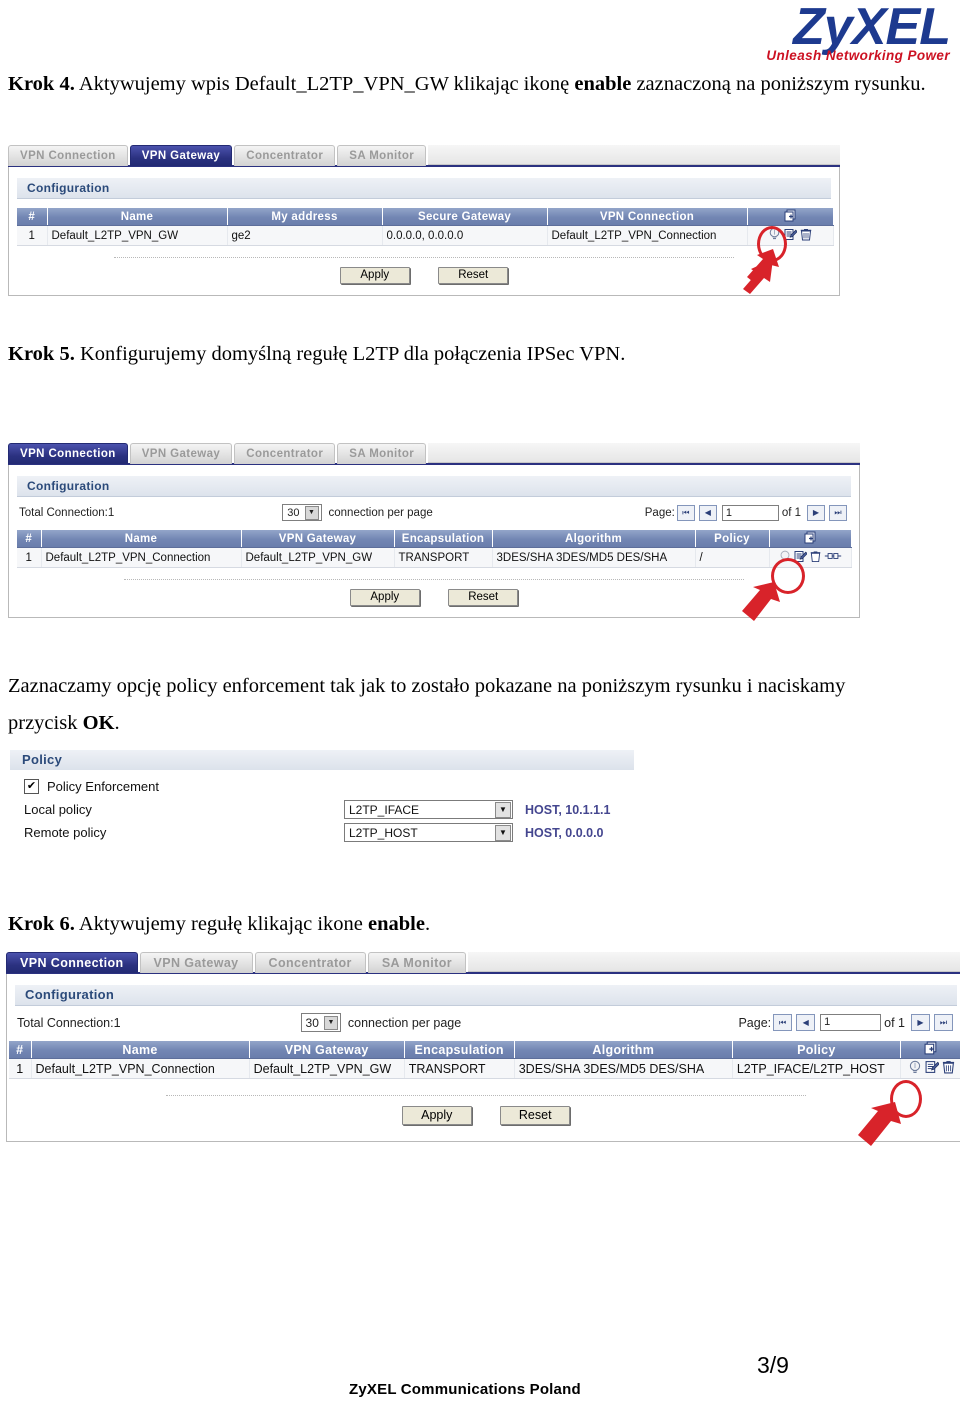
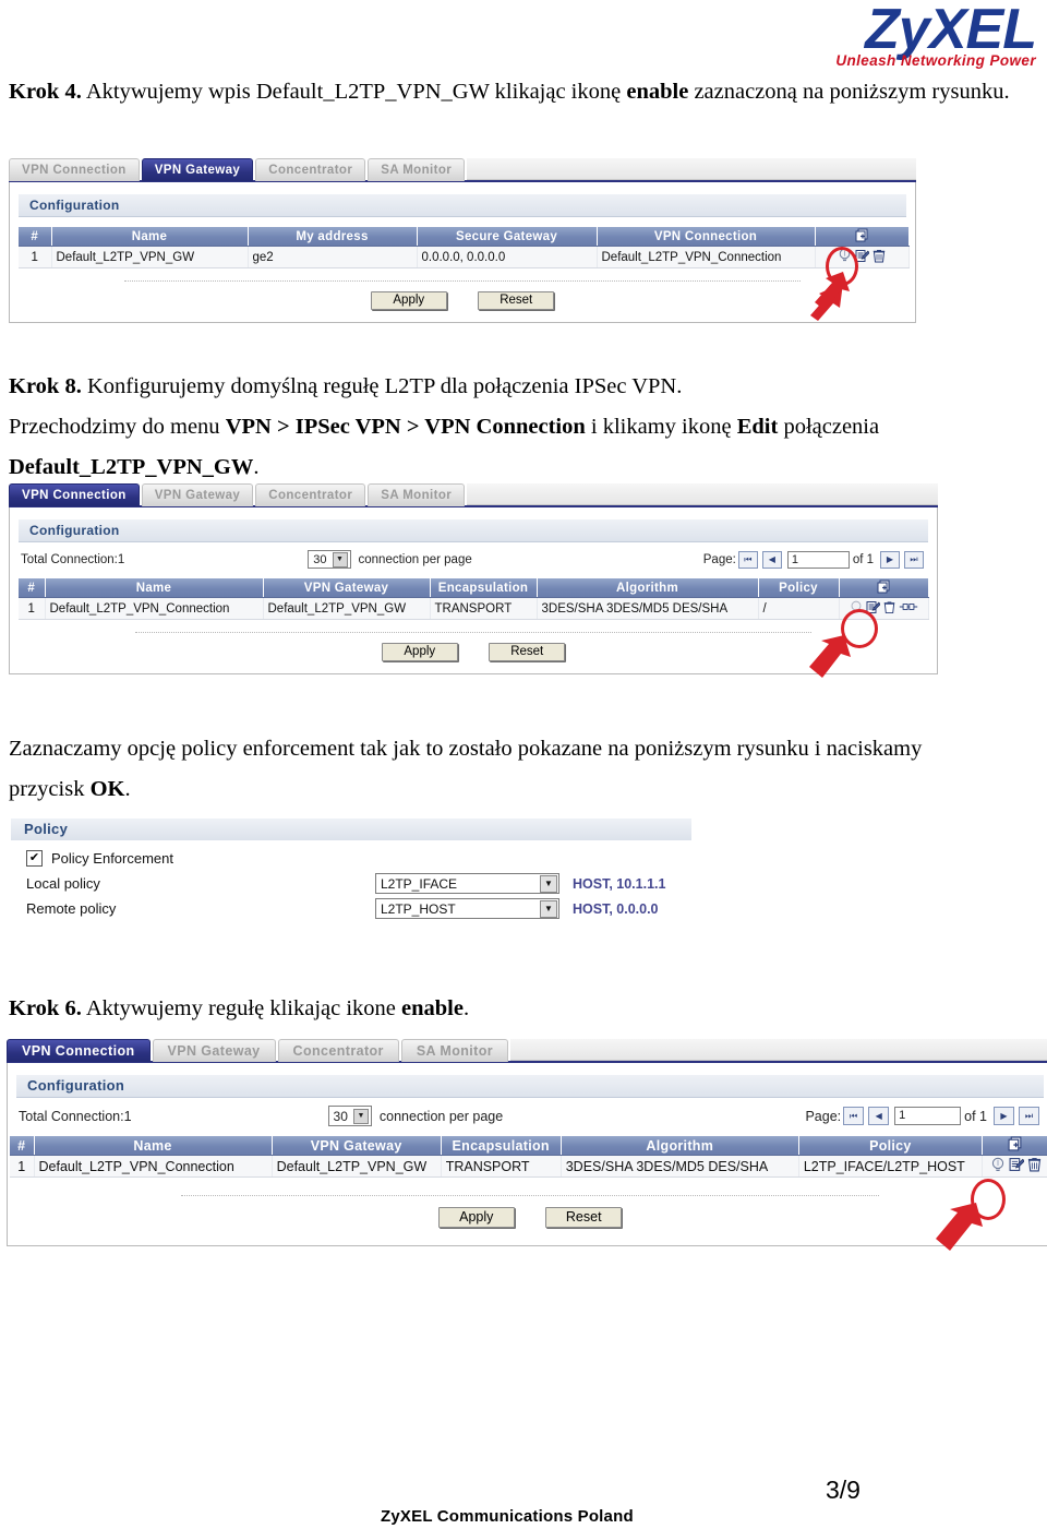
  ZyXEL
  Unleash Networking Power
  Krok 4. Aktywujemy wpis Default_L2TP_VPN_GW klikając ikonę enable zaznaczoną na poniższym rysunku.
  VPN Connection
  VPN Gateway
  Concentrator
  SA Monitor
  Configuration
  #	Name	My address	Secure Gateway	VPN Connection
  1	Default_L2TP_VPN_GW	ge2	0.0.0.0, 0.0.0.0	Default_L2TP_VPN_Connection
  Apply Reset
- Krok 5. Konfigurujemy domyślną regułę L2TP dla połączenia IPSec VPN.
+ Krok 8. Konfigurujemy domyślną regułę L2TP dla połączenia IPSec VPN.
+ Przechodzimy do menu VPN > IPSec VPN > VPN Connection i klikamy ikonę Edit połączenia
+ Default_L2TP_VPN_GW.
  VPN Connection
  VPN Gateway
  Concentrator
  SA Monitor
  Configuration
  Total Connection:1
  30
  connection per page
  Page:
  ⏮
  ◀
  1
  of 1
  ▶
  ⏭
  #	Name	VPN Gateway	Encapsulation	Algorithm	Policy
  1	Default_L2TP_VPN_Connection	Default_L2TP_VPN_GW	TRANSPORT	3DES/SHA 3DES/MD5 DES/SHA	/
  Apply Reset
  Zaznaczamy opcję policy enforcement tak jak to zostało pokazane na poniższym rysunku i naciskamy
  przycisk OK.
  Policy
  ✔
  Policy Enforcement
  Local policy
  L2TP_IFACE
  ▼
  HOST, 10.1.1.1
  Remote policy
  L2TP_HOST
  ▼
  HOST, 0.0.0.0
  Krok 6. Aktywujemy regułę klikając ikone enable.
  VPN Connection
  VPN Gateway
  Concentrator
  SA Monitor
  Configuration
  Total Connection:1
  30
  connection per page
  Page:
  ⏮
  ◀
  1
  of 1
  ▶
  ⏭
  #	Name	VPN Gateway	Encapsulation	Algorithm	Policy
  1	Default_L2TP_VPN_Connection	Default_L2TP_VPN_GW	TRANSPORT	3DES/SHA 3DES/MD5 DES/SHA	L2TP_IFACE/L2TP_HOST
  Apply Reset
  3/9
  ZyXEL Communications Poland
